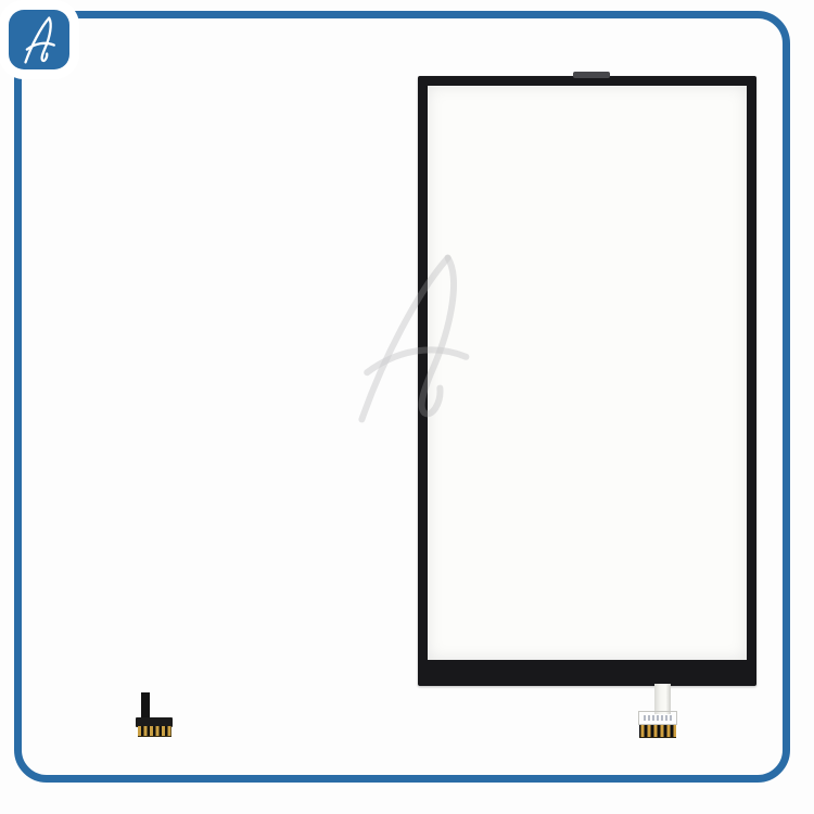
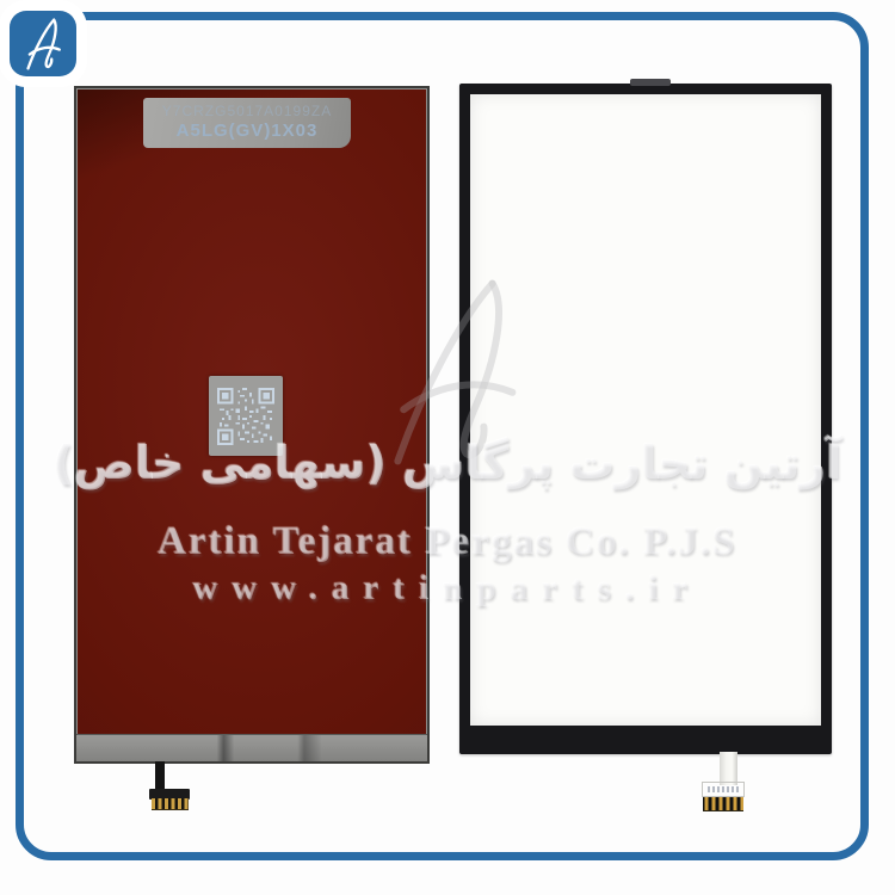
+ Y7CRZG5017A0199ZA
+ A5LG(GV)1X03
+ آرتین تجارت پرگاس (سهامی خاص)
+ Artin Tejarat Pergas Co. P.J.S
+ www.artinparts.ir
